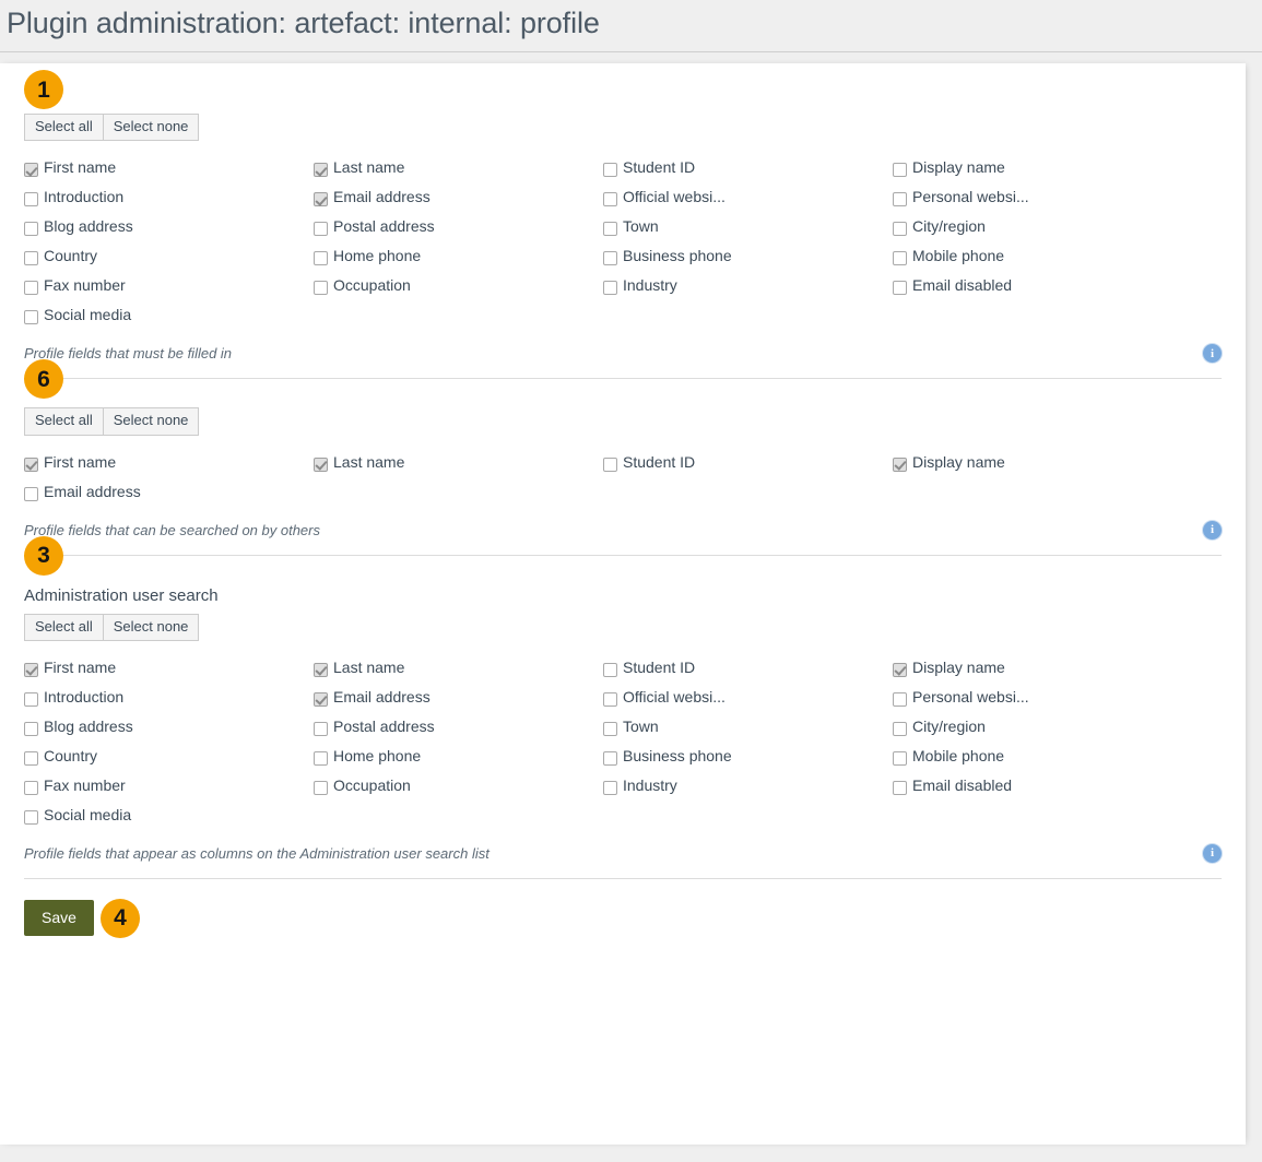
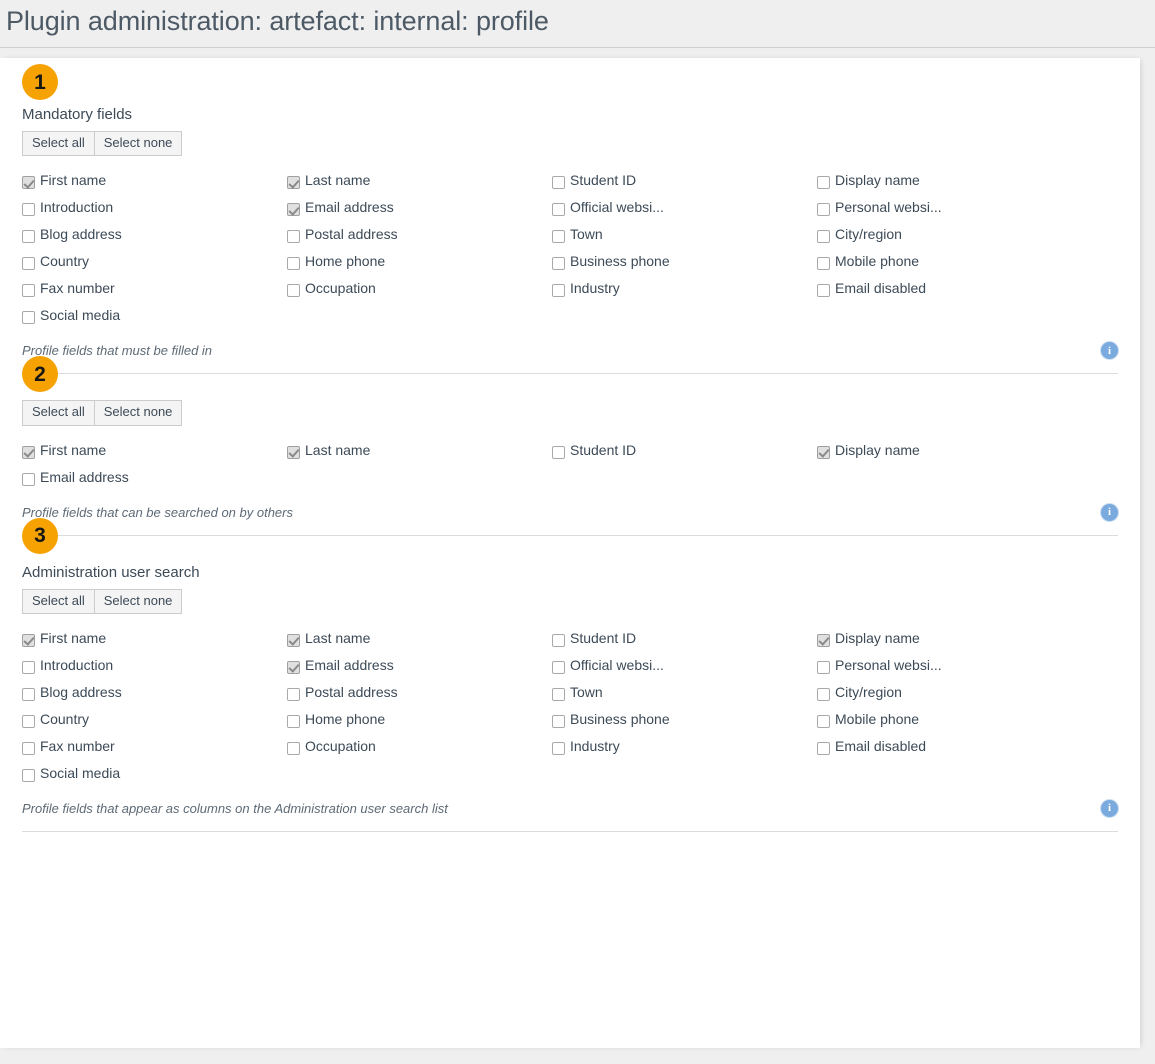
  Plugin administration: artefact: internal: profile
  1
+ Mandatory fields
  Select all
  Select none
  First name
  Last name
  Student ID
  Display name
  Introduction
  Email address
  Official websi...
  Personal websi...
  Blog address
  Postal address
  Town
  City/region
  Country
  Home phone
  Business phone
  Mobile phone
  Fax number
  Occupation
  Industry
  Email disabled
  Social media
  Profile fields that must be filled in
  i
- 6
+ 2
  Select all
  Select none
  First name
  Last name
  Student ID
  Display name
  Email address
  Profile fields that can be searched on by others
  i
  3
  Administration user search
  Select all
  Select none
  First name
  Last name
  Student ID
  Display name
  Introduction
  Email address
  Official websi...
  Personal websi...
  Blog address
  Postal address
  Town
  City/region
  Country
  Home phone
  Business phone
  Mobile phone
  Fax number
  Occupation
  Industry
  Email disabled
  Social media
  Profile fields that appear as columns on the Administration user search list
  i
- Save
- 4
